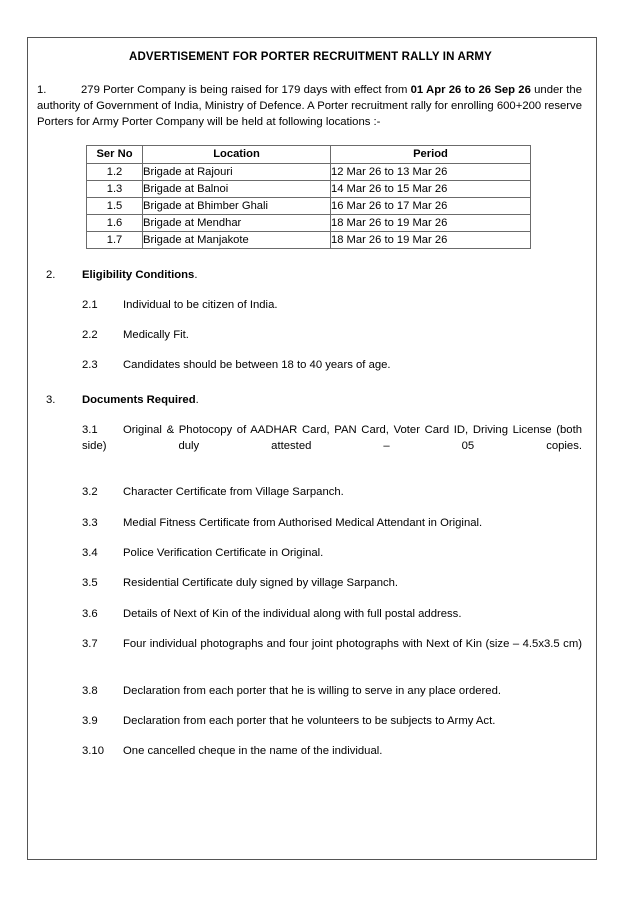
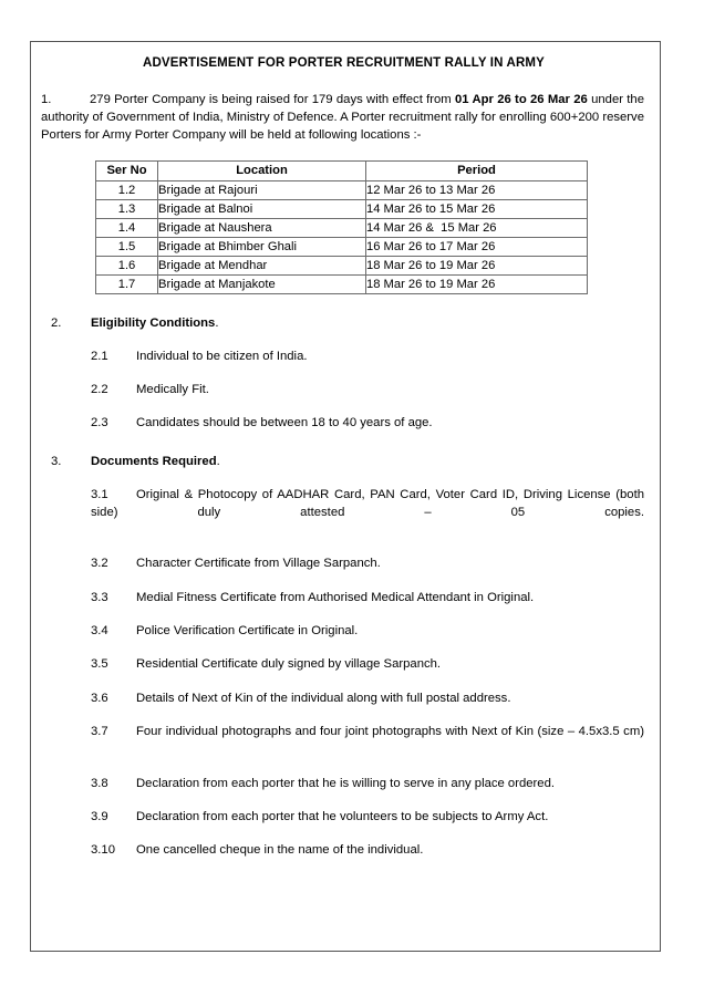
  ADVERTISEMENT FOR PORTER RECRUITMENT RALLY IN ARMY
- 1. 279 Porter Company is being raised for 179 days with effect from 01 Apr 26 to 26 Sep 26 under the authority of Government of India, Ministry of Defence. A Porter recruitment rally for enrolling 600+200 reserve Porters for Army Porter Company will be held at following locations :-
+ 1. 279 Porter Company is being raised for 179 days with effect from 01 Apr 26 to 26 Mar 26 under the authority of Government of India, Ministry of Defence. A Porter recruitment rally for enrolling 600+200 reserve Porters for Army Porter Company will be held at following locations :-
  Ser No	Location	Period
  1.2	Brigade at Rajouri	12 Mar 26 to 13 Mar 26
  1.3	Brigade at Balnoi	14 Mar 26 to 15 Mar 26
+ 1.4	Brigade at Naushera	14 Mar 26 & 15 Mar 26
  1.5	Brigade at Bhimber Ghali	16 Mar 26 to 17 Mar 26
  1.6	Brigade at Mendhar	18 Mar 26 to 19 Mar 26
  1.7	Brigade at Manjakote	18 Mar 26 to 19 Mar 26
  2. Eligibility Conditions.
  2.1 Individual to be citizen of India.
  2.2 Medically Fit.
  2.3 Candidates should be between 18 to 40 years of age.
  3. Documents Required.
  3.1 Original & Photocopy of AADHAR Card, PAN Card, Voter Card ID, Driving License (both side) duly attested – 05 copies.
  3.2 Character Certificate from Village Sarpanch.
  3.3 Medial Fitness Certificate from Authorised Medical Attendant in Original.
  3.4 Police Verification Certificate in Original.
  3.5 Residential Certificate duly signed by village Sarpanch.
  3.6 Details of Next of Kin of the individual along with full postal address.
  3.7 Four individual photographs and four joint photographs with Next of Kin (size – 4.5x3.5 cm)
  3.8 Declaration from each porter that he is willing to serve in any place ordered.
  3.9 Declaration from each porter that he volunteers to be subjects to Army Act.
  3.10 One cancelled cheque in the name of the individual.
